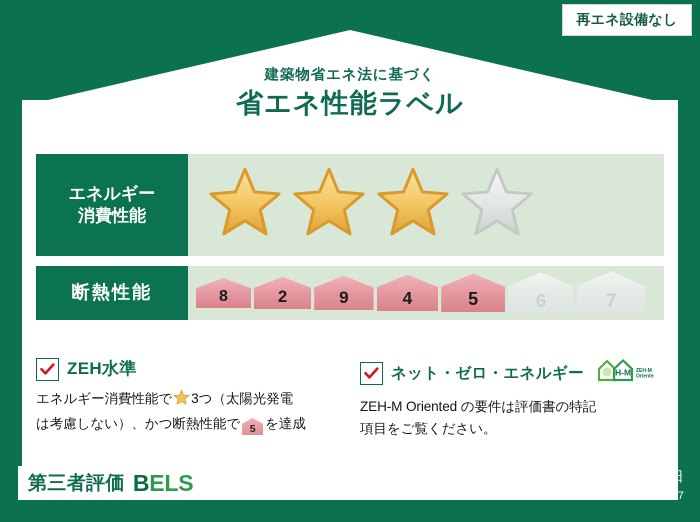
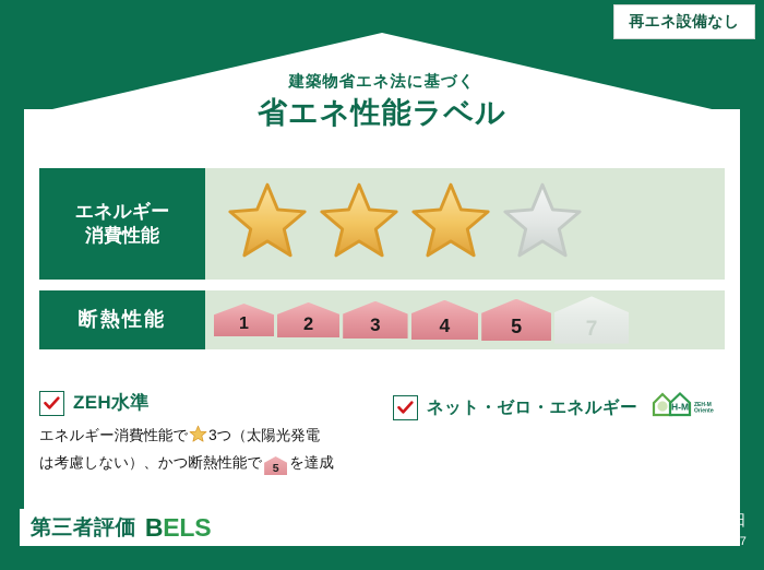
  再エネ設備なし
  建築物省エネ法に基づく
  省エネ性能ラベル
  エネルギー
  消費性能
  断熱性能
- 8
+ 1
  2
- 9
+ 3
  4
  5
- 6
  7
  ZEH水準
  エネルギー消費性能で 3つ（太陽光発電
  は考慮しない）、かつ断熱性能で 5 を達成
  ネット・ゼロ・エネルギー
  H-M
- ZEH-M Oriented の要件は評価書の特記
- 項目をご覧ください。
  第三者評価
  BELS
  評価日 2025年8月6日
  a63c86d5-257c-4b17
